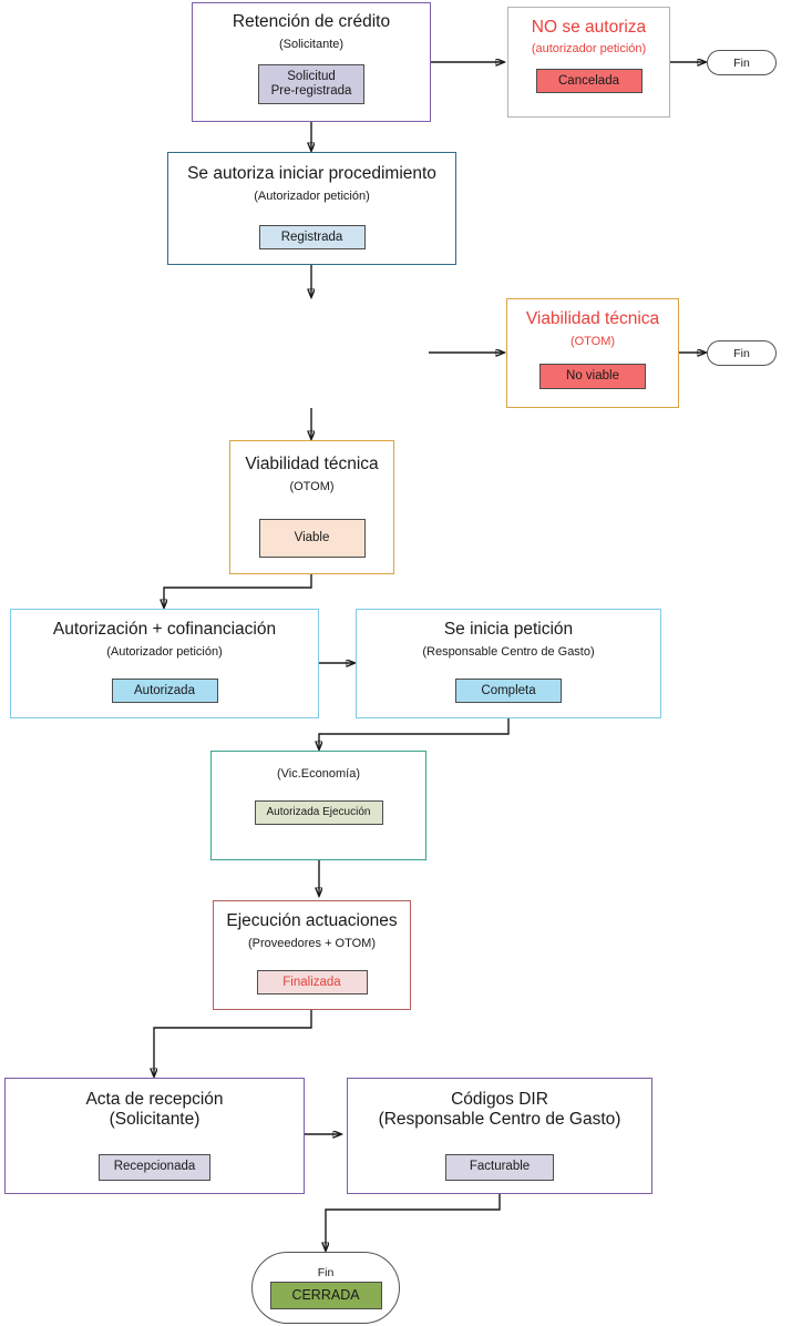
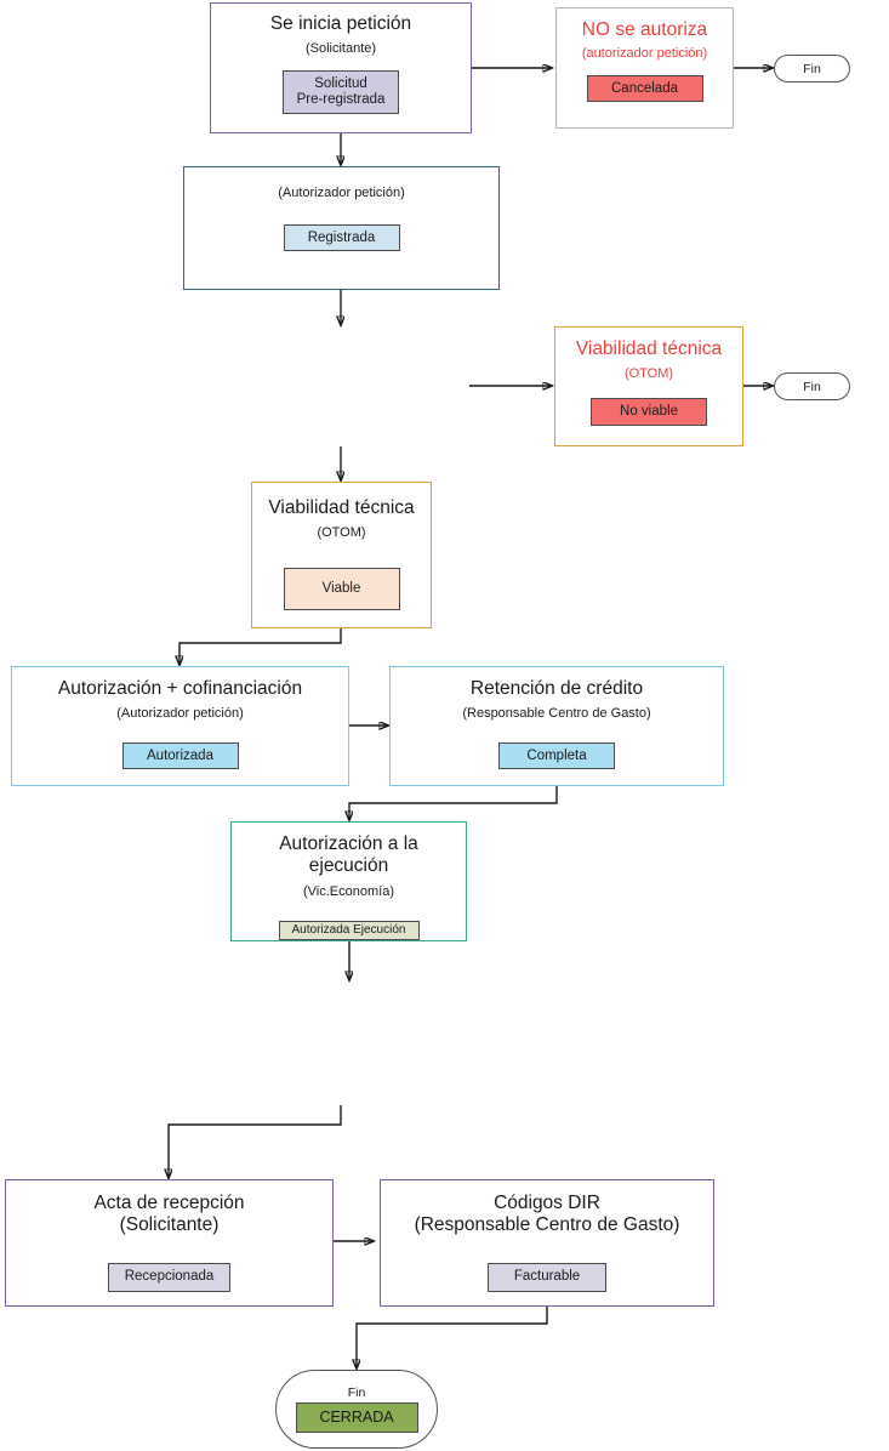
- Retención de crédito
+ Se inicia petición
  (Solicitante)
  Solicitud
  Pre-registrada
  NO se autoriza
  (autorizador petición)
  Cancelada
  Fin
- Se autoriza iniciar procedimiento
  (Autorizador petición)
  Registrada
  Viabilidad técnica
  (OTOM)
  No viable
  Fin
  Viabilidad técnica
  (OTOM)
  Viable
  Autorización + cofinanciación
  (Autorizador petición)
  Autorizada
- Se inicia petición
+ Retención de crédito
  (Responsable Centro de Gasto)
  Completa
+ Autorización a la ejecución
  (Vic.Economía)
  Autorizada Ejecución
- Ejecución actuaciones
- (Proveedores + OTOM)
- Finalizada
  Acta de recepción
  (Solicitante)
  Recepcionada
  Códigos DIR
  (Responsable Centro de Gasto)
  Facturable
  Fin
  CERRADA
